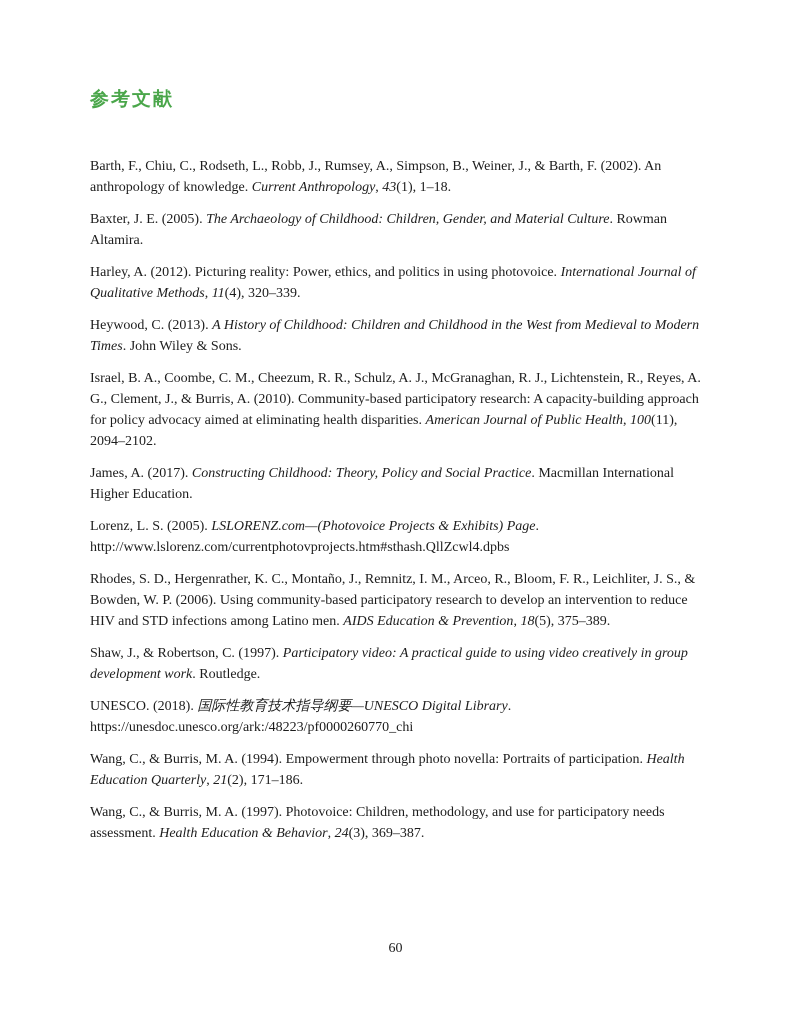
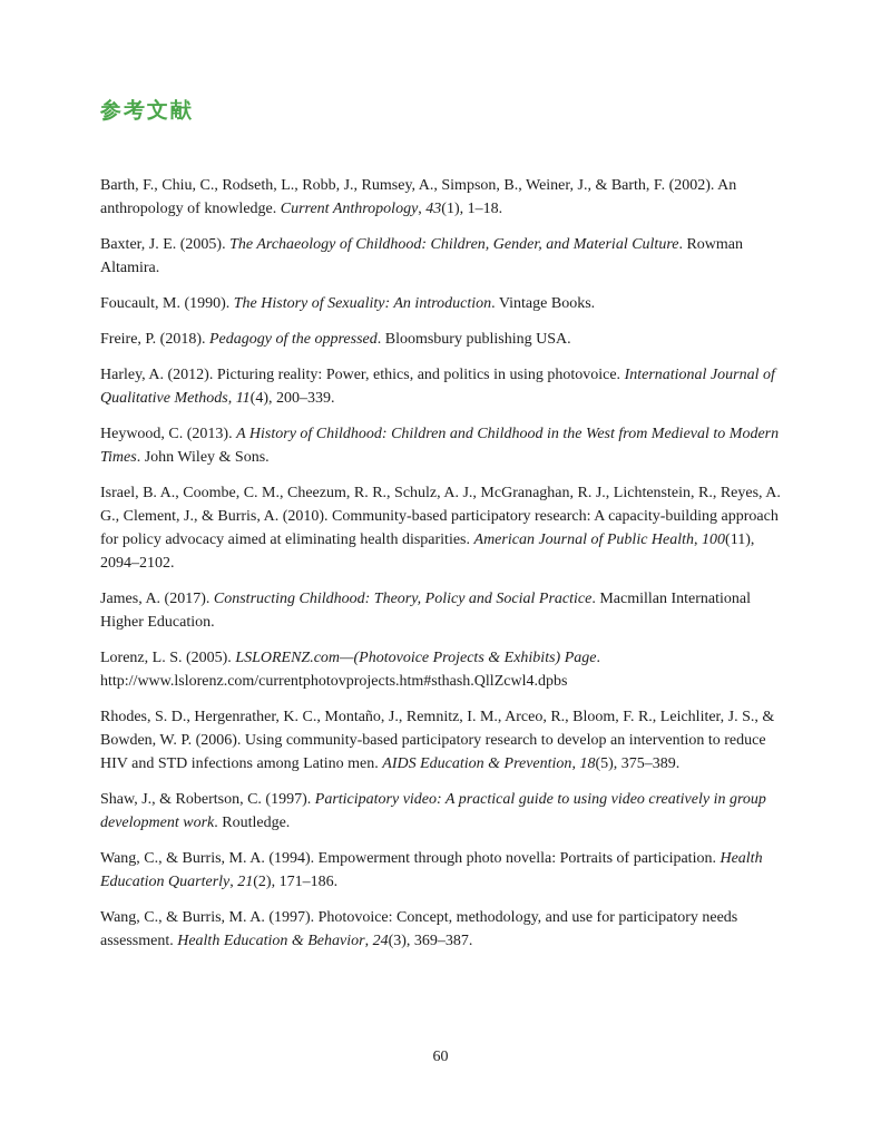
  参考文献
  Barth, F., Chiu, C., Rodseth, L., Robb, J., Rumsey, A., Simpson, B., Weiner, J., & Barth, F. (2002). An anthropology of knowledge. Current Anthropology, 43(1), 1–18.
  Baxter, J. E. (2005). The Archaeology of Childhood: Children, Gender, and Material Culture. Rowman Altamira.
+ Foucault, M. (1990). The History of Sexuality: An introduction. Vintage Books.
+ Freire, P. (2018). Pedagogy of the oppressed. Bloomsbury publishing USA.
- Harley, A. (2012). Picturing reality: Power, ethics, and politics in using photovoice. International Journal of Qualitative Methods, 11(4), 320–339.
+ Harley, A. (2012). Picturing reality: Power, ethics, and politics in using photovoice. International Journal of Qualitative Methods, 11(4), 200–339.
  Heywood, C. (2013). A History of Childhood: Children and Childhood in the West from Medieval to Modern Times. John Wiley & Sons.
  Israel, B. A., Coombe, C. M., Cheezum, R. R., Schulz, A. J., McGranaghan, R. J., Lichtenstein, R., Reyes, A. G., Clement, J., & Burris, A. (2010). Community-based participatory research: A capacity-building approach for policy advocacy aimed at eliminating health disparities. American Journal of Public Health, 100(11), 2094–2102.
  James, A. (2017). Constructing Childhood: Theory, Policy and Social Practice. Macmillan International Higher Education.
  Lorenz, L. S. (2005). LSLORENZ.com—(Photovoice Projects & Exhibits) Page. http://www.lslorenz.com/currentphotovprojects.htm#sthash.QllZcwl4.dpbs
  Rhodes, S. D., Hergenrather, K. C., Montaño, J., Remnitz, I. M., Arceo, R., Bloom, F. R., Leichliter, J. S., & Bowden, W. P. (2006). Using community-based participatory research to develop an intervention to reduce HIV and STD infections among Latino men. AIDS Education & Prevention, 18(5), 375–389.
  Shaw, J., & Robertson, C. (1997). Participatory video: A practical guide to using video creatively in group development work. Routledge.
- UNESCO. (2018). 国际性教育技术指导纲要—UNESCO Digital Library. https://unesdoc.unesco.org/ark:/48223/pf0000260770_chi
  Wang, C., & Burris, M. A. (1994). Empowerment through photo novella: Portraits of participation. Health Education Quarterly, 21(2), 171–186.
- Wang, C., & Burris, M. A. (1997). Photovoice: Children, methodology, and use for participatory needs assessment. Health Education & Behavior, 24(3), 369–387.
+ Wang, C., & Burris, M. A. (1997). Photovoice: Concept, methodology, and use for participatory needs assessment. Health Education & Behavior, 24(3), 369–387.
  60
